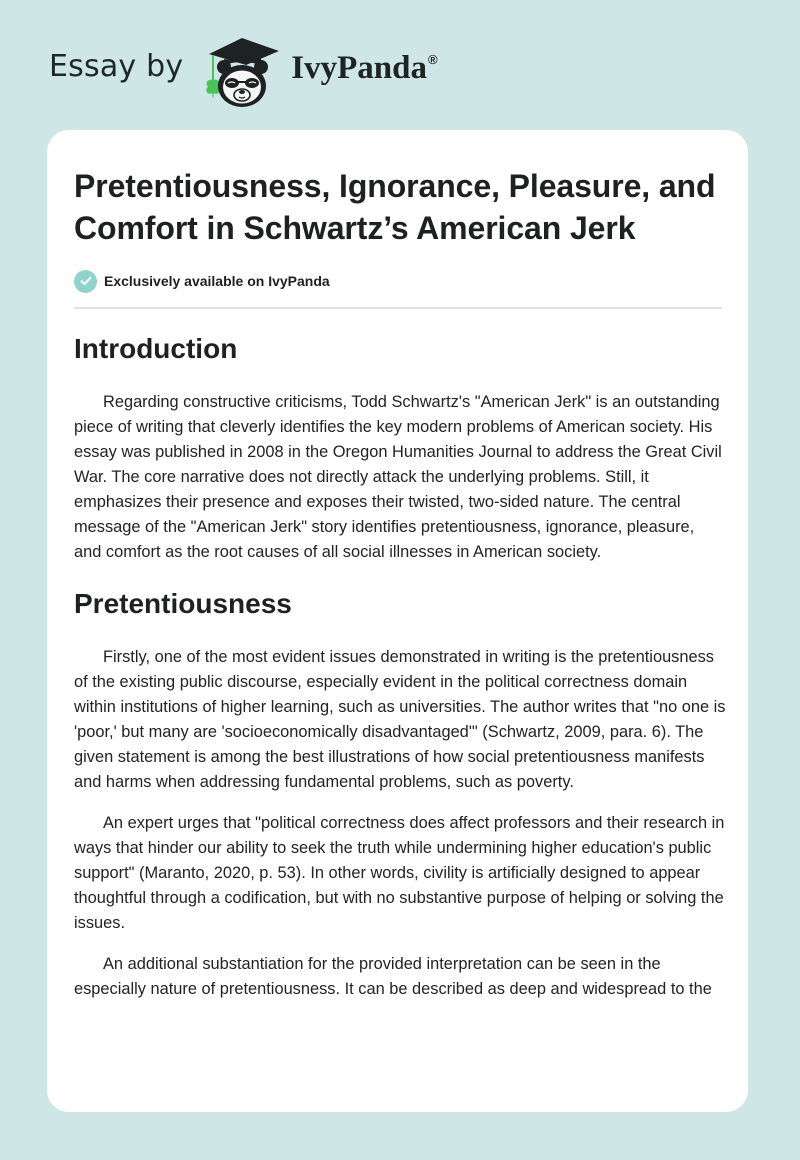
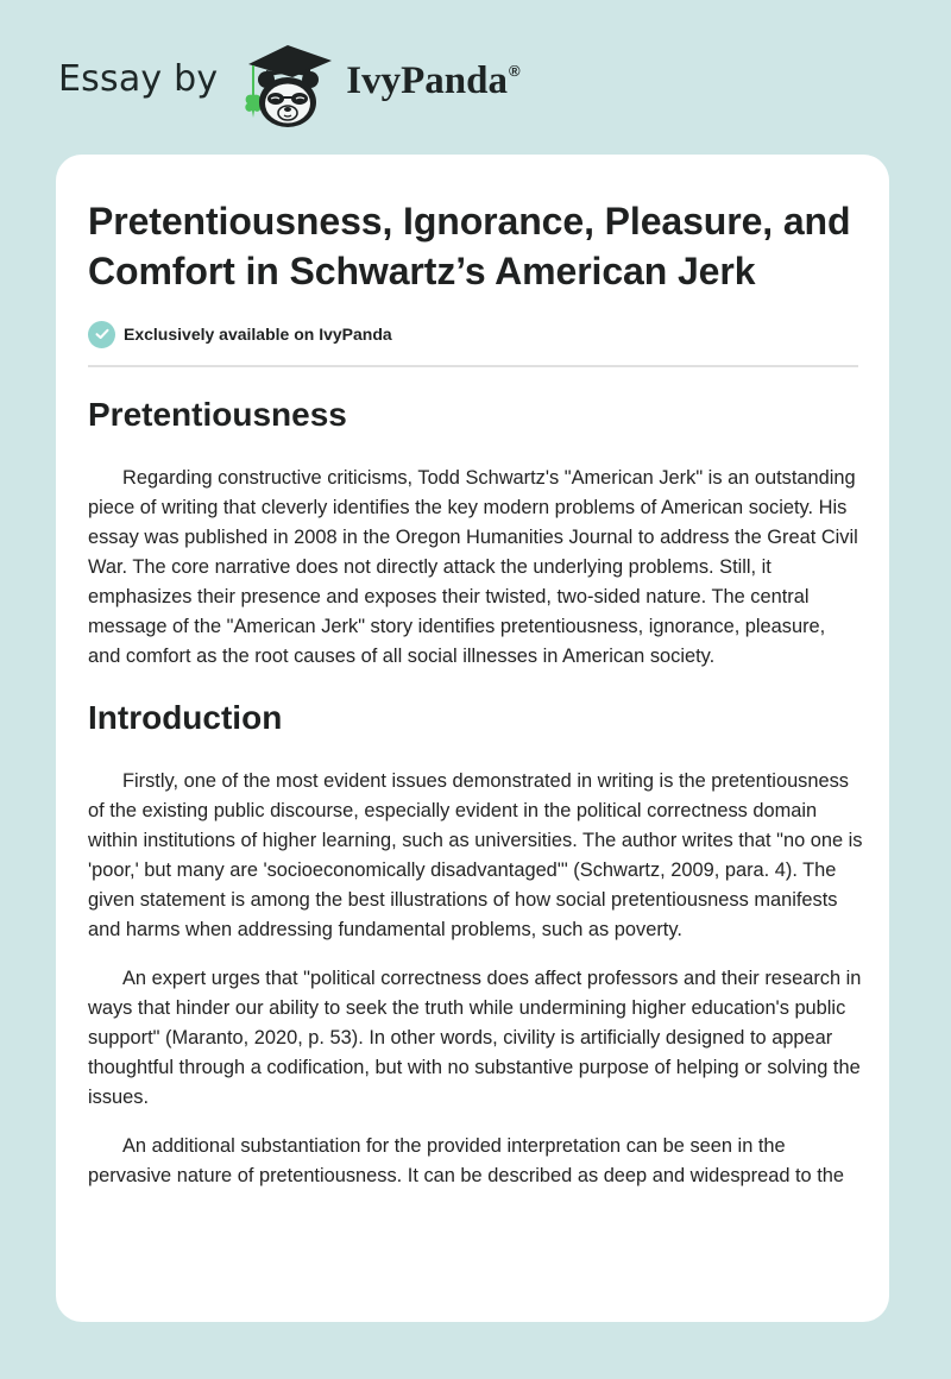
  Essay by
  IvyPanda®
  Pretentiousness, Ignorance, Pleasure, and Comfort in Schwartz’s American Jerk
  Exclusively available on IvyPanda
- Introduction
+ Pretentiousness
  Regarding constructive criticisms, Todd Schwartz's "American Jerk" is an outstanding piece of writing that cleverly identifies the key modern problems of American society. His essay was published in 2008 in the Oregon Humanities Journal to address the Great Civil War. The core narrative does not directly attack the underlying problems. Still, it emphasizes their presence and exposes their twisted, two-sided nature. The central message of the "American Jerk" story identifies pretentiousness, ignorance, pleasure, and comfort as the root causes of all social illnesses in American society.
- Pretentiousness
+ Introduction
- Firstly, one of the most evident issues demonstrated in writing is the pretentiousness of the existing public discourse, especially evident in the political correctness domain within institutions of higher learning, such as universities. The author writes that "no one is 'poor,' but many are 'socioeconomically disadvantaged'" (Schwartz, 2009, para. 6). The given statement is among the best illustrations of how social pretentiousness manifests and harms when addressing fundamental problems, such as poverty.
+ Firstly, one of the most evident issues demonstrated in writing is the pretentiousness of the existing public discourse, especially evident in the political correctness domain within institutions of higher learning, such as universities. The author writes that "no one is 'poor,' but many are 'socioeconomically disadvantaged'" (Schwartz, 2009, para. 4). The given statement is among the best illustrations of how social pretentiousness manifests and harms when addressing fundamental problems, such as poverty.
  An expert urges that "political correctness does affect professors and their research in ways that hinder our ability to seek the truth while undermining higher education's public support" (Maranto, 2020, p. 53). In other words, civility is artificially designed to appear thoughtful through a codification, but with no substantive purpose of helping or solving the issues.
- An additional substantiation for the provided interpretation can be seen in the especially nature of pretentiousness. It can be described as deep and widespread to the
+ An additional substantiation for the provided interpretation can be seen in the pervasive nature of pretentiousness. It can be described as deep and widespread to the
